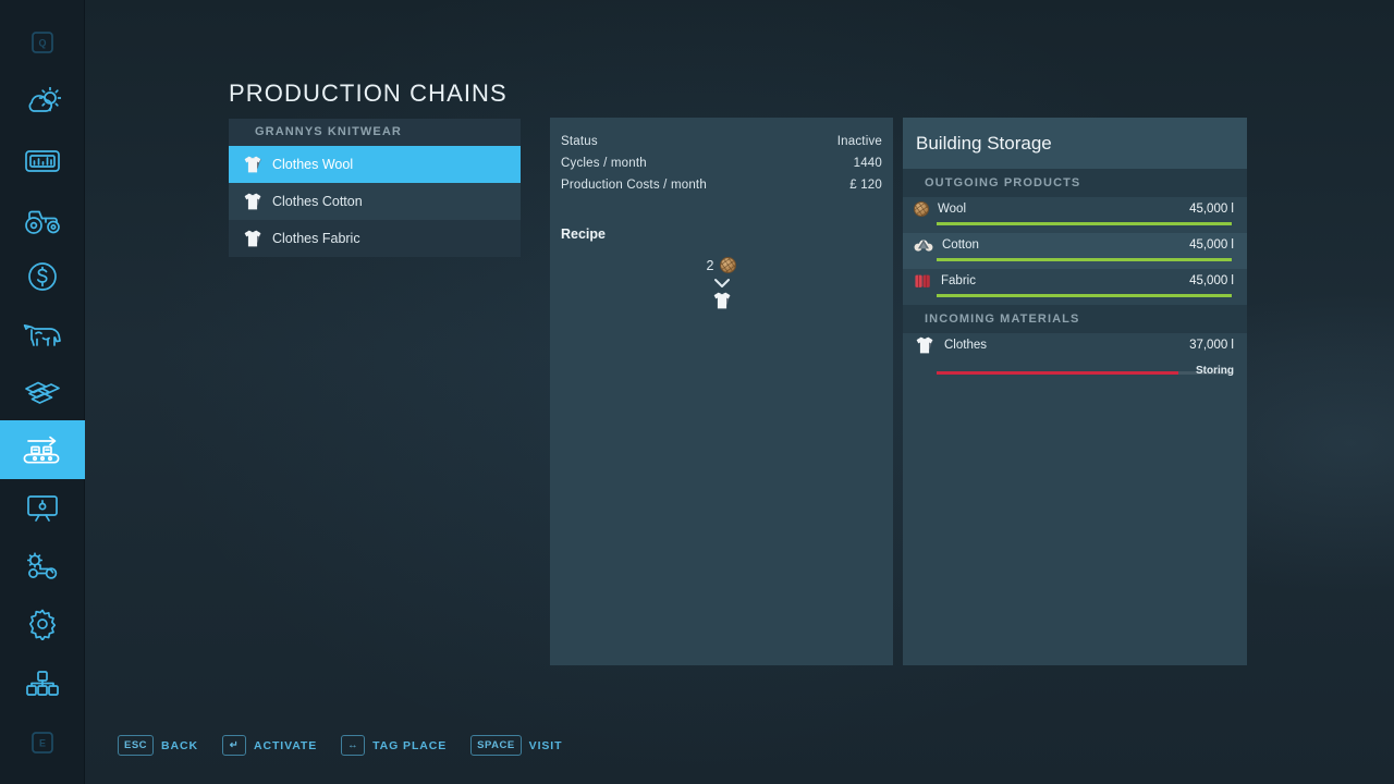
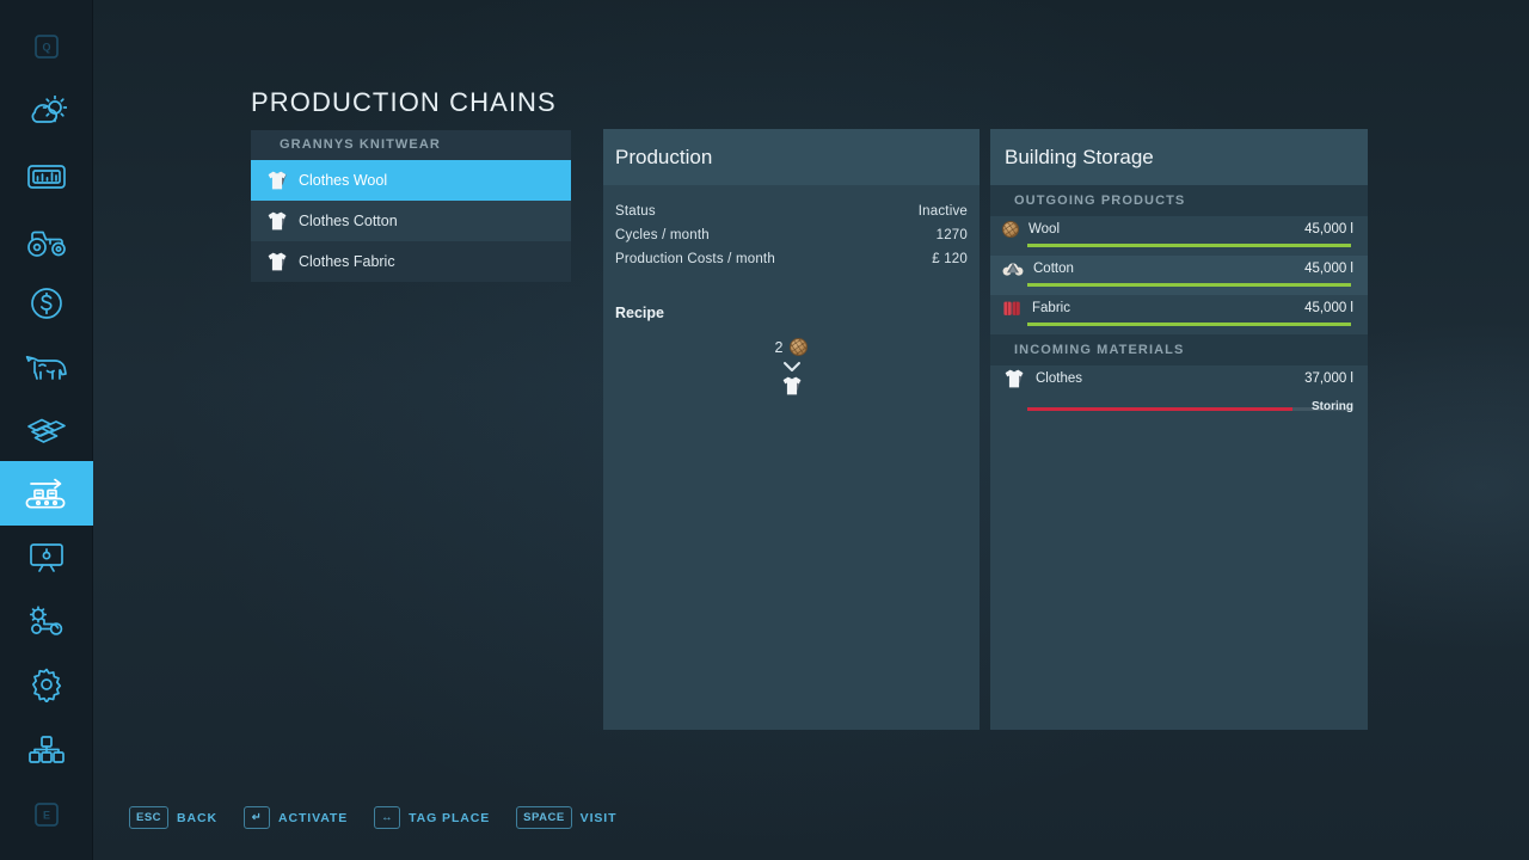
  Q
  E
  PRODUCTION CHAINS
  GRANNYS KNITWEAR
  Clothes Wool
  Clothes Cotton
  Clothes Fabric
+ Production
  Status
  Inactive
  Cycles / month
- 1440
+ 1270
  Production Costs / month
  £ 120
  Recipe
  2
  Building Storage
  OUTGOING PRODUCTS
  Wool
  45,000 l
  Cotton
  45,000 l
  Fabric
  45,000 l
  INCOMING MATERIALS
  Clothes
  37,000 l
  Storing
  ESC
  BACK
  ↵
  ACTIVATE
  ↔
  TAG PLACE
  SPACE
  VISIT
